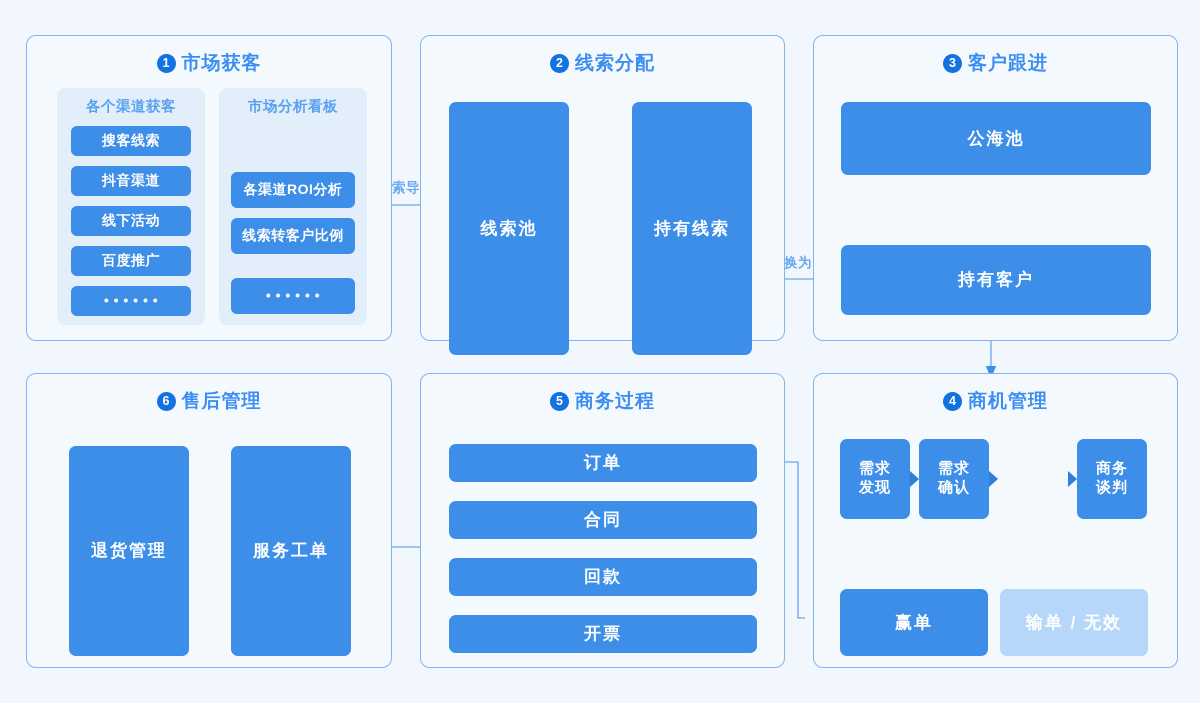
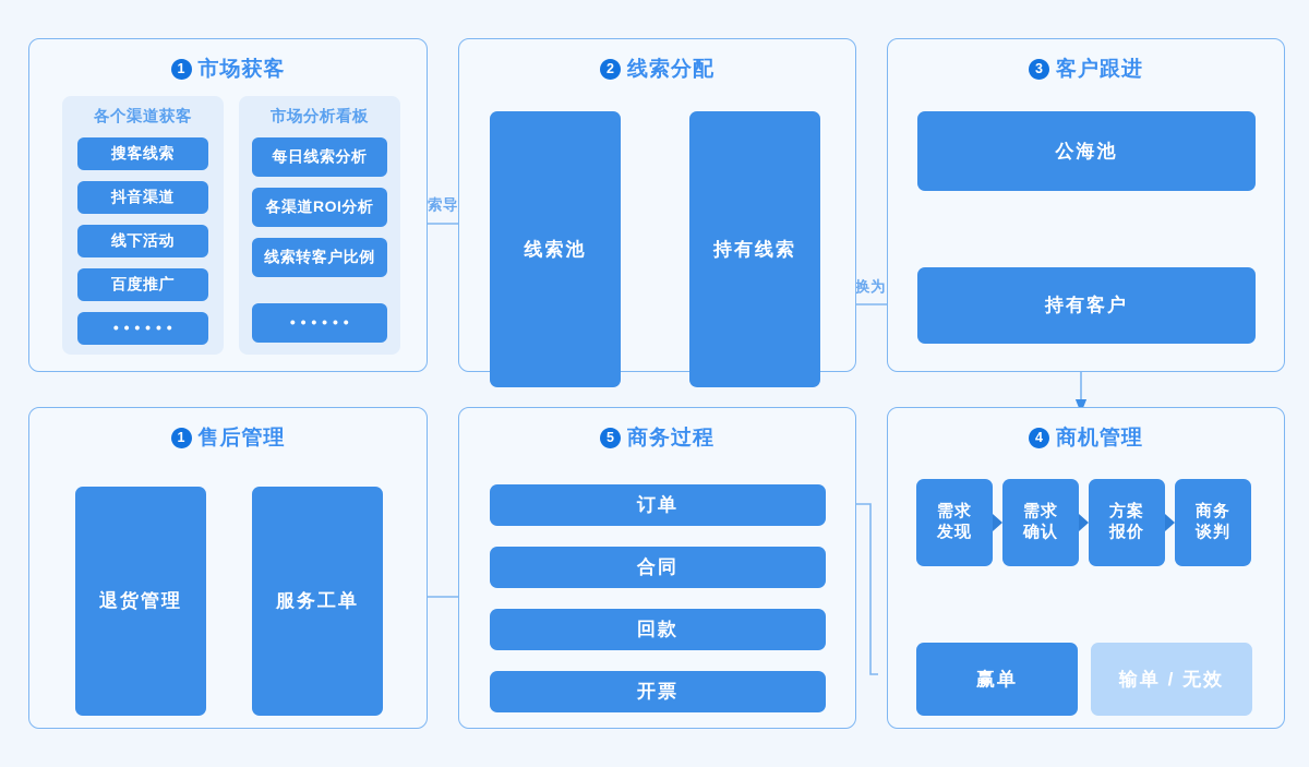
  1 市场获客
  各个渠道获客
  搜客线索
  抖音渠道
  线下活动
  百度推广
  • • • • • •
  市场分析看板
+ 每日线索分析
  各渠道ROI分析
  线索转客户比例
  • • • • • •
  2 线索分配
  线索池
  持有线索
  3 客户跟进
  公海池
  持有客户
  4 商机管理
  需求
  发现
  需求
  确认
+ 方案
+ 报价
  商务
  谈判
  赢单
  输单 / 无效
  5 商务过程
  订单
  合同
  回款
  开票
- 6 售后管理
+ 1 售后管理
  退货管理
  服务工单
